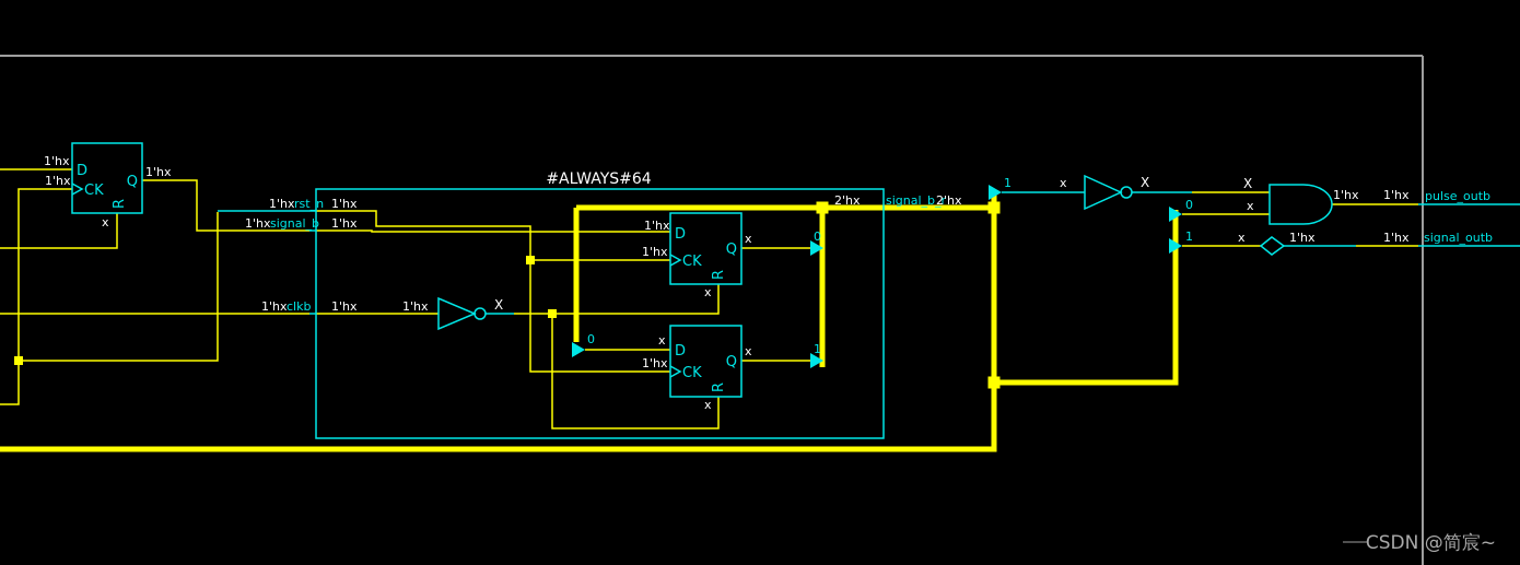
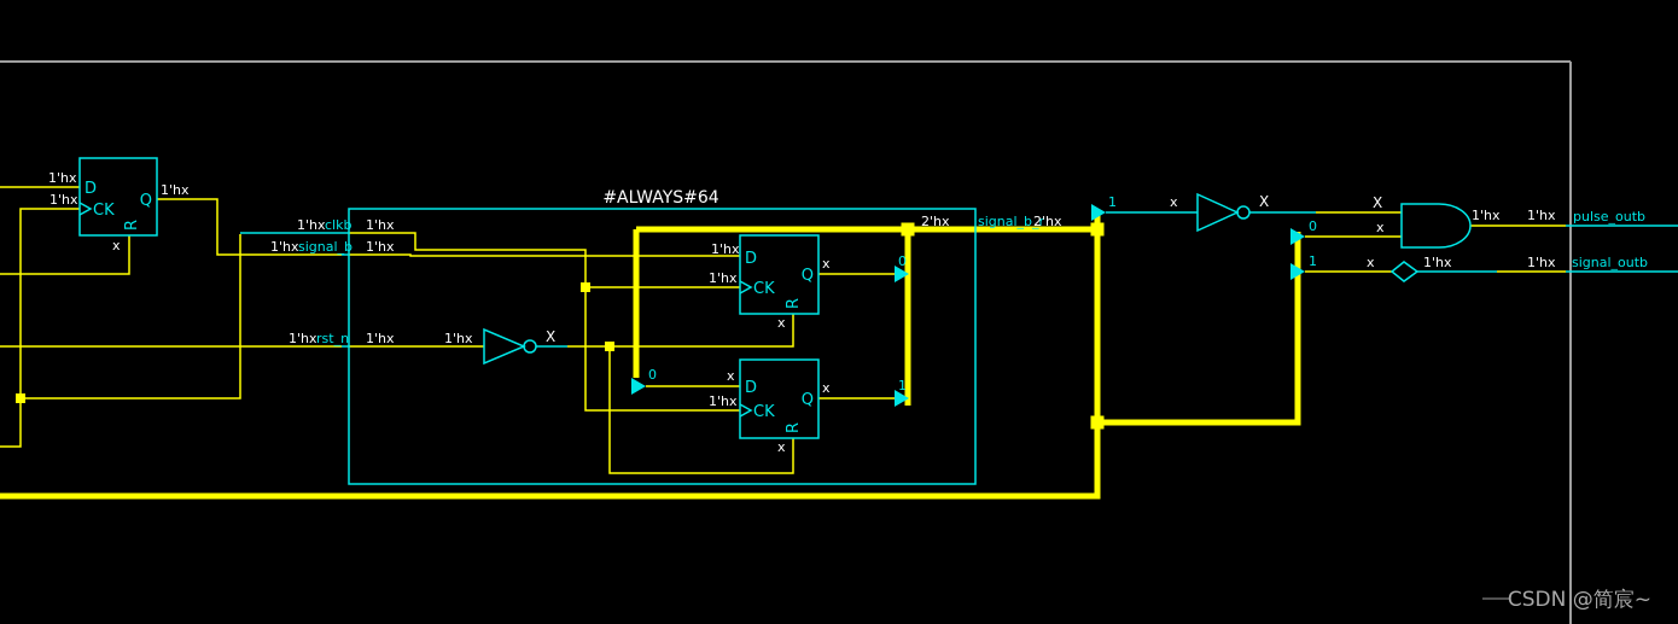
  #ALWAYS#64
  D
  CK
  Q
  D
  CK
  Q
  D
  CK
  Q
  1'hx
  1'hx
  1'hx
  x
  1'hx
- rst_n
+ clkb
  1'hx
  1'hx
  signal_b
  1'hx
  1'hx
- clkb
+ rst_n
  1'hx
  1'hx
  X
  1'hx
  1'hx
  x
  x
  0
  x
  1'hx
  x
  x
  0
  1
  2'hx
  signal_b_r
  2'hx
  1
  x
  X
  0
  1
  X
  x
  x
  1'hx
  1'hx
  pulse_outb
  1'hx
  1'hx
  signal_outb
  CSDN @简宸~
